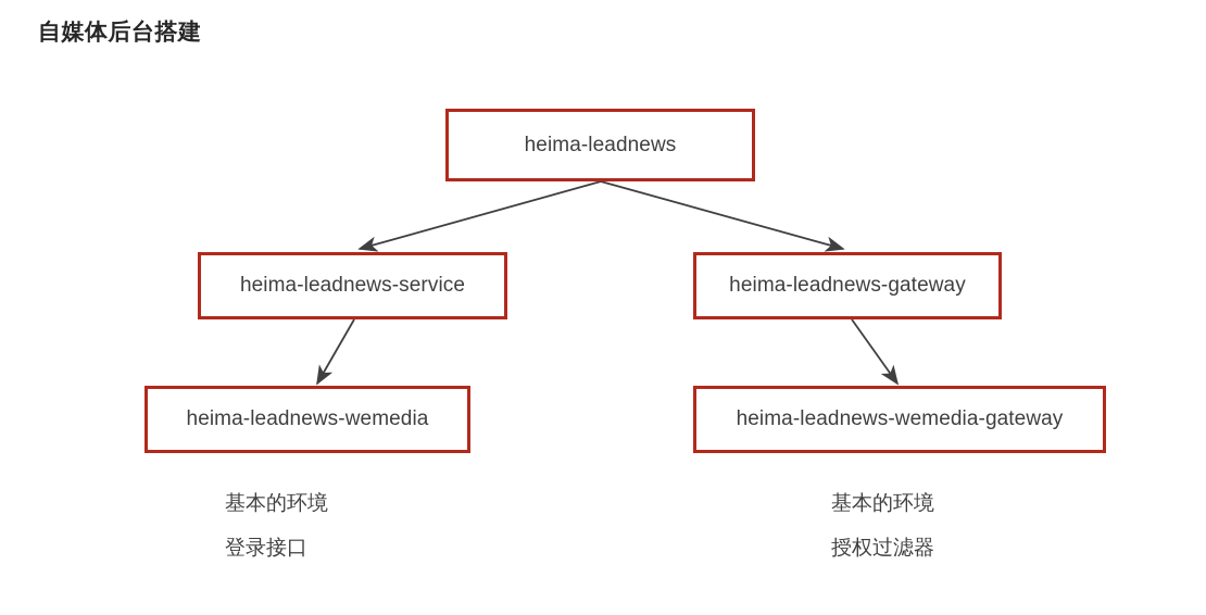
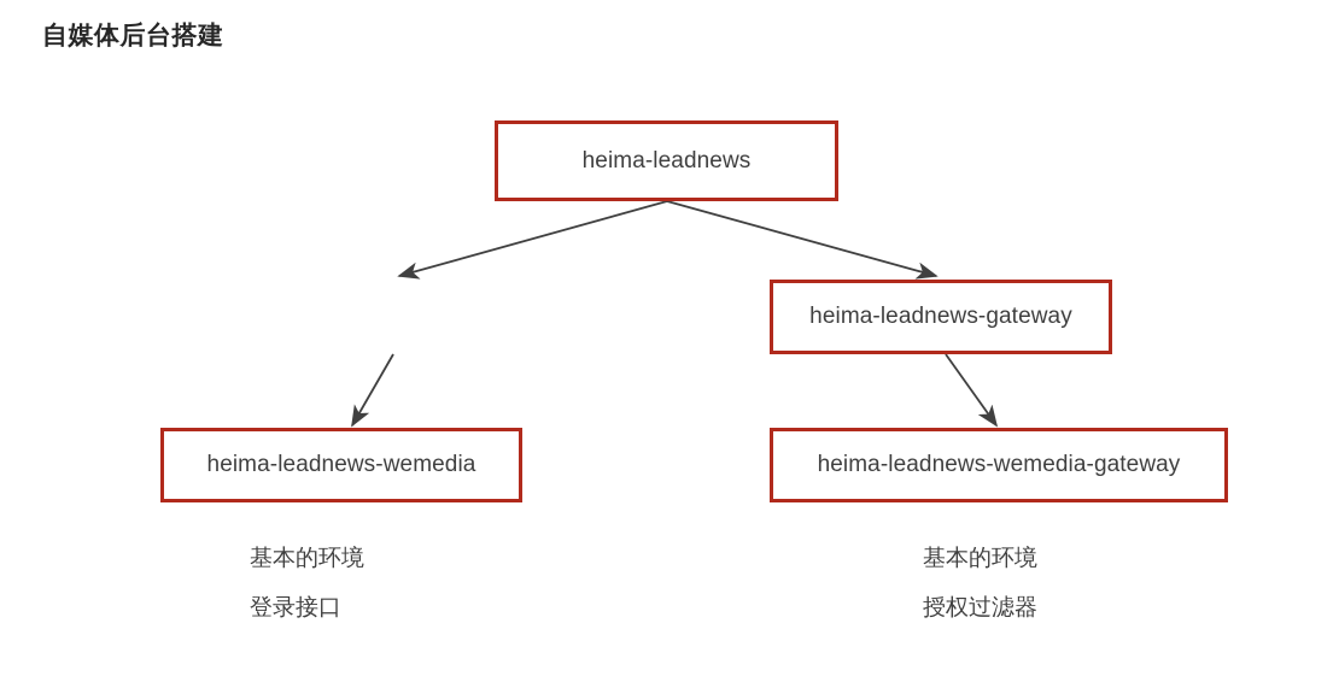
  自媒体后台搭建
  heima-leadnews
- heima-leadnews-service
  heima-leadnews-gateway
  heima-leadnews-wemedia
  heima-leadnews-wemedia-gateway
  基本的环境
  登录接口
  基本的环境
  授权过滤器
